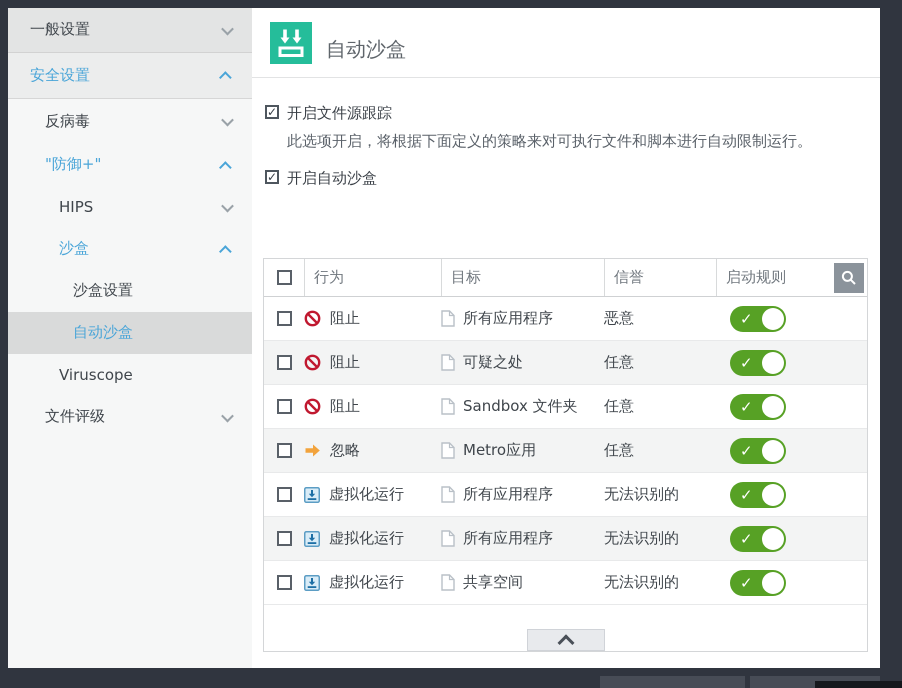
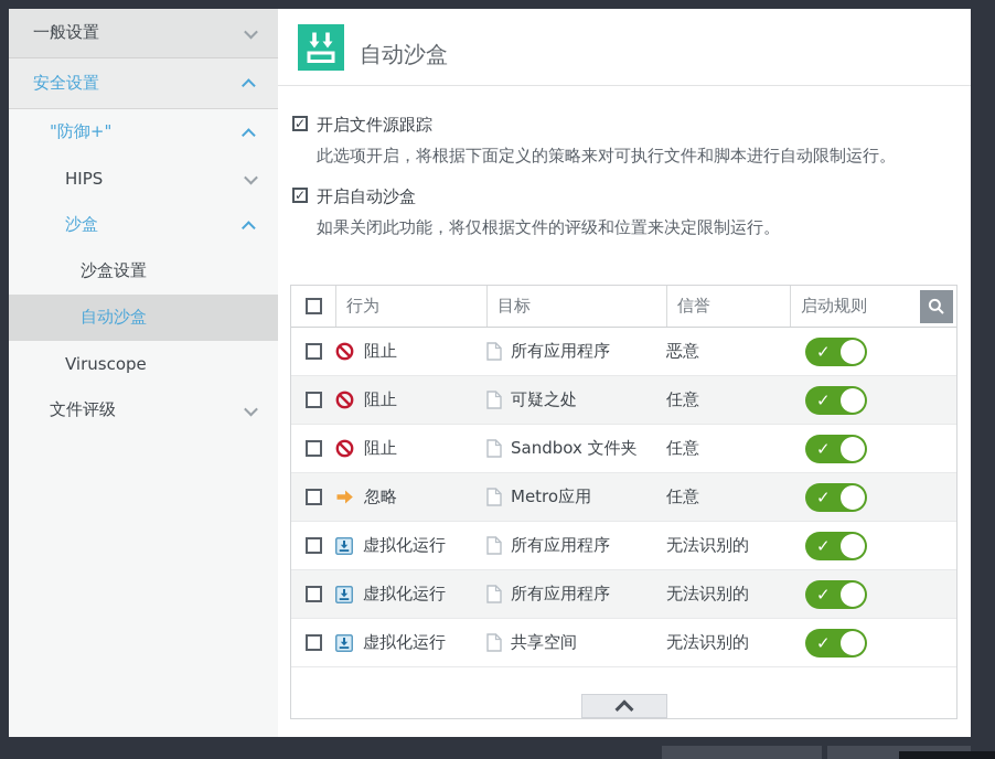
  一般设置
  安全设置
- 反病毒
  "防御+"
  HIPS
  沙盒
  沙盒设置
  自动沙盒
  Viruscope
  文件评级
  自动沙盒
  ✓
  开启文件源跟踪
  此选项开启，将根据下面定义的策略来对可执行文件和脚本进行自动限制运行。
  ✓
  开启自动沙盒
+ 如果关闭此功能，将仅根据文件的评级和位置来决定限制运行。
  行为
  目标
  信誉
  启动规则
  阻止
  所有应用程序
  恶意
  ✓
  阻止
  可疑之处
  任意
  ✓
  阻止
  Sandbox 文件夹
  任意
  ✓
  忽略
  Metro应用
  任意
  ✓
  虚拟化运行
  所有应用程序
  无法识别的
  ✓
  虚拟化运行
  所有应用程序
  无法识别的
  ✓
  虚拟化运行
  共享空间
  无法识别的
  ✓
